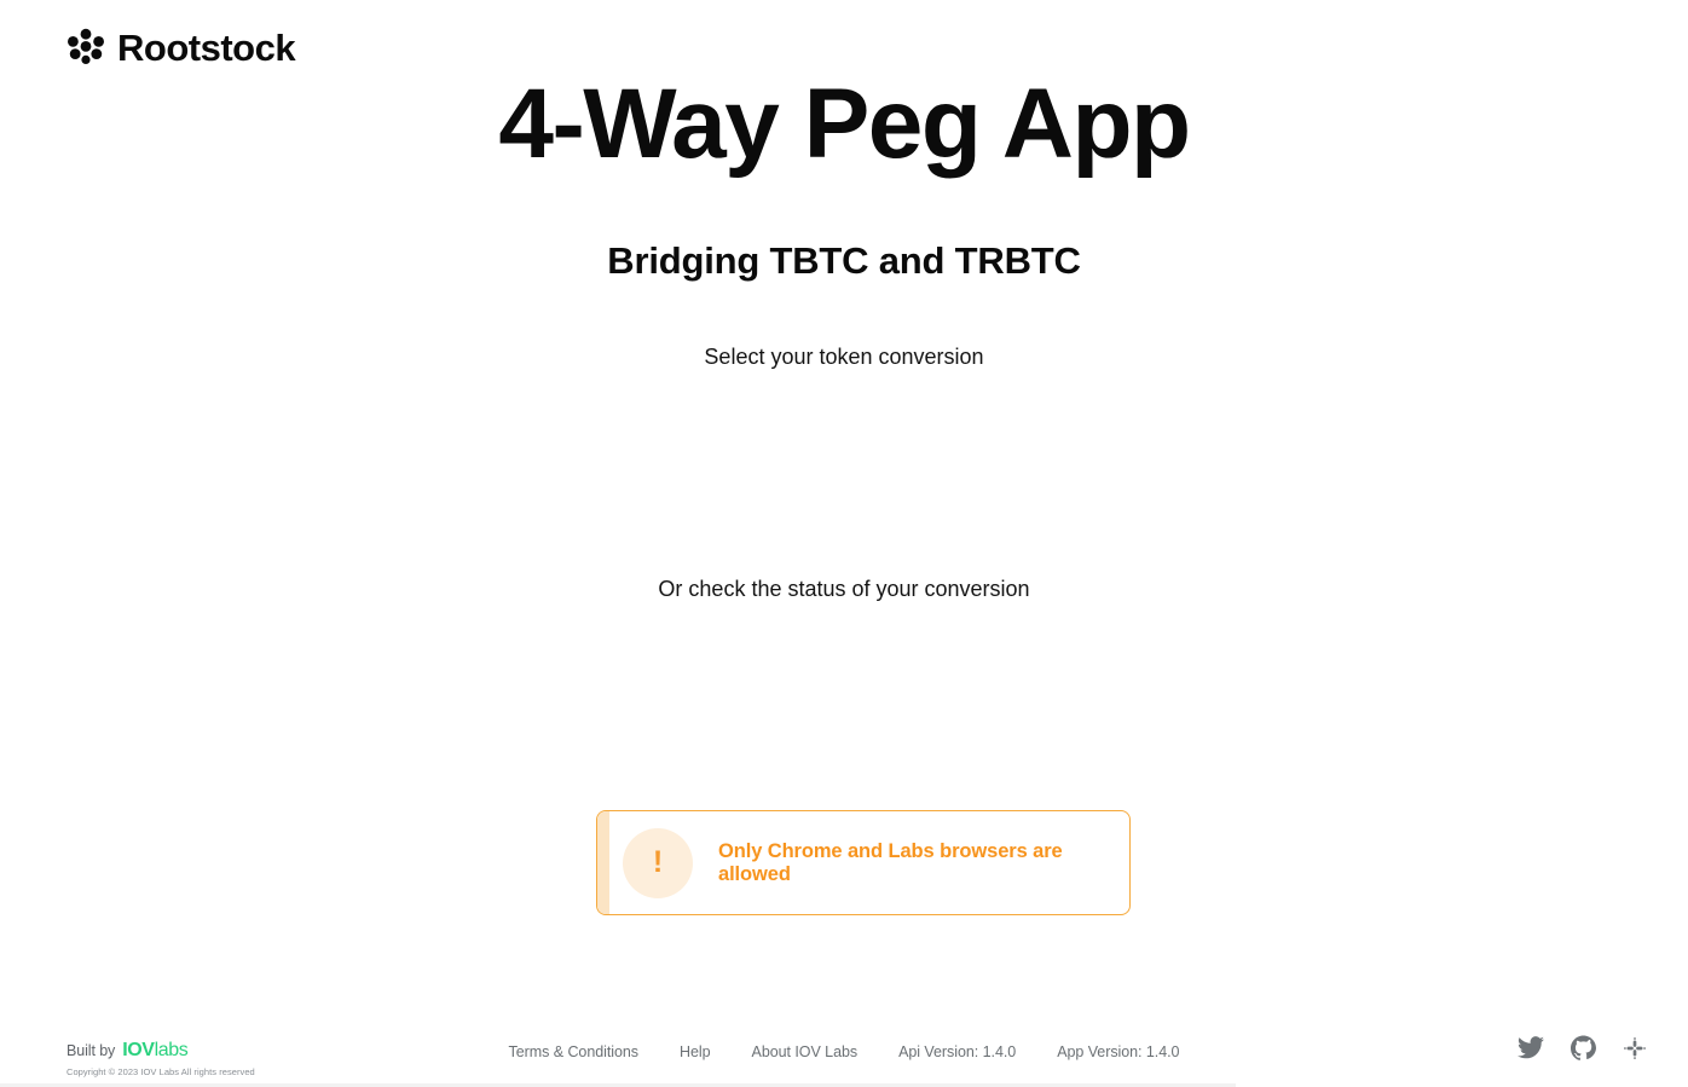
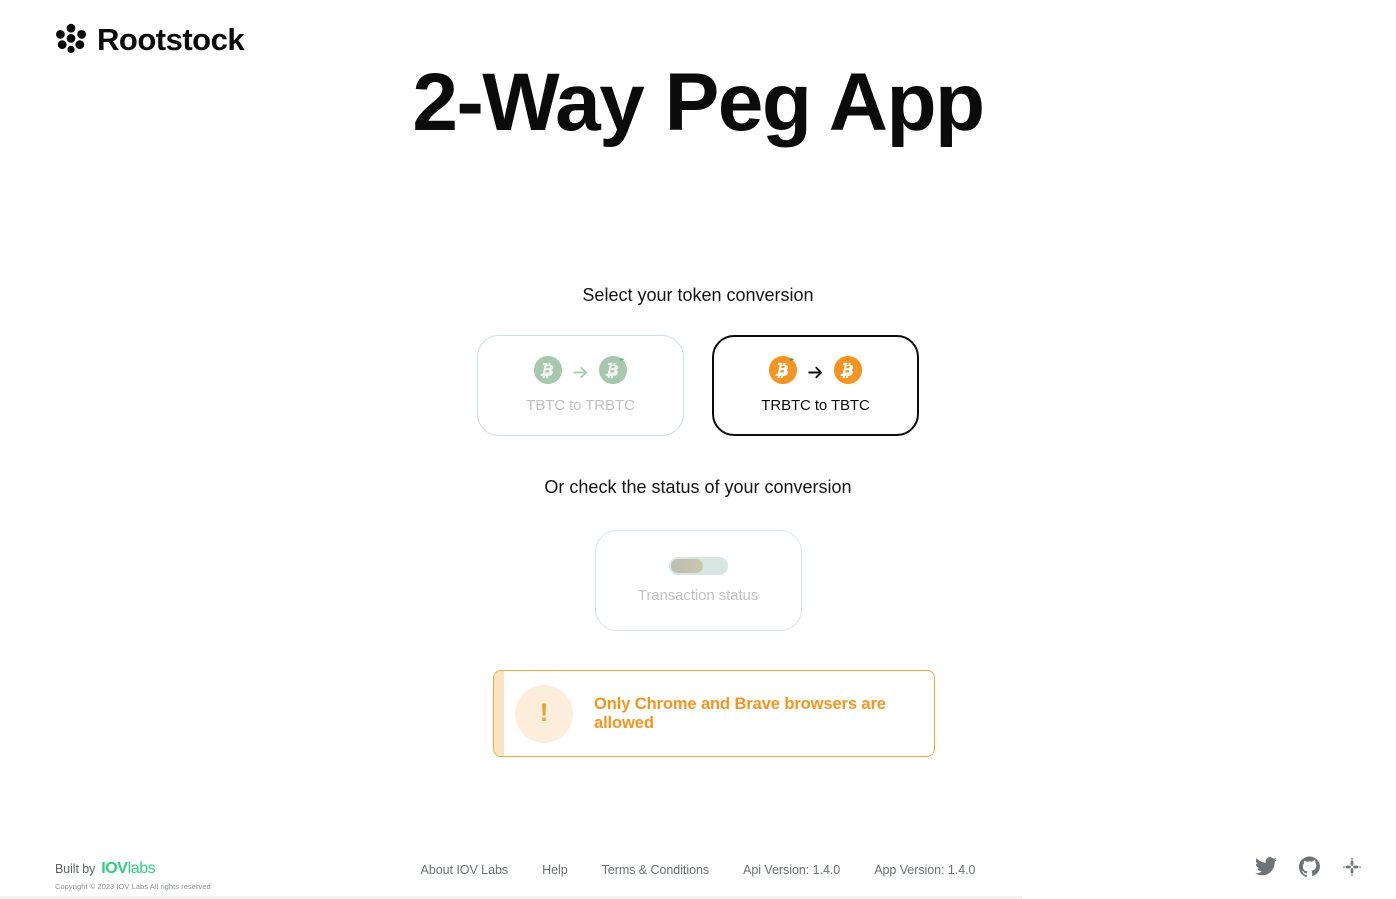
  Rootstock
- 4-Way Peg App
+ 2-Way Peg App
- Bridging TBTC and TRBTC
  Select your token conversion
+ TBTC to TRBTC
+ TRBTC to TBTC
  Or check the status of your conversion
+ Transaction status
  !
- Only Chrome and Labs browsers are allowed
+ Only Chrome and Brave browsers are allowed
  Built by
  IOVlabs
  Copyright © 2023 IOV Labs All rights reserved
- Terms & Conditions
+ About IOV Labs
  Help
- About IOV Labs
+ Terms & Conditions
  Api Version: 1.4.0
  App Version: 1.4.0
